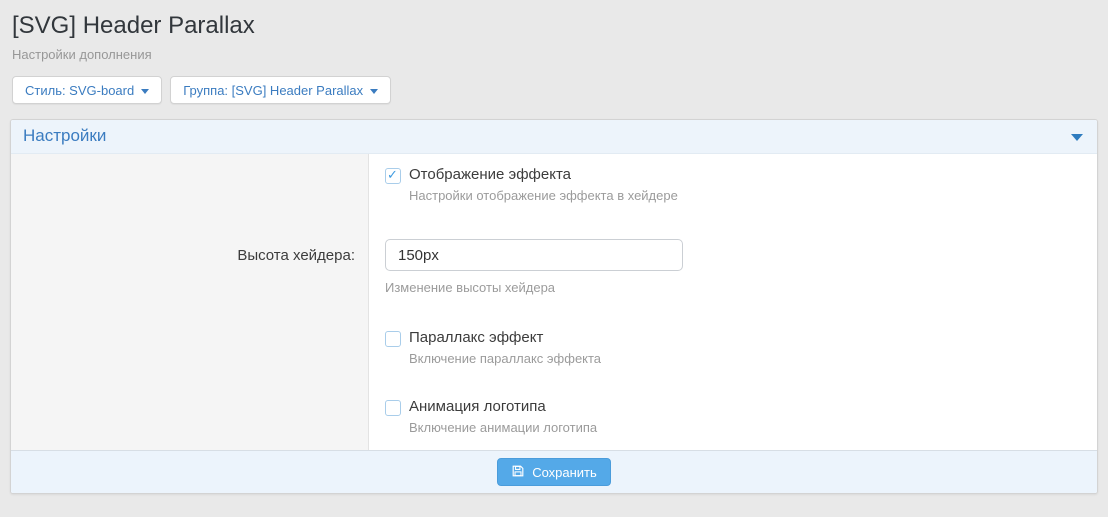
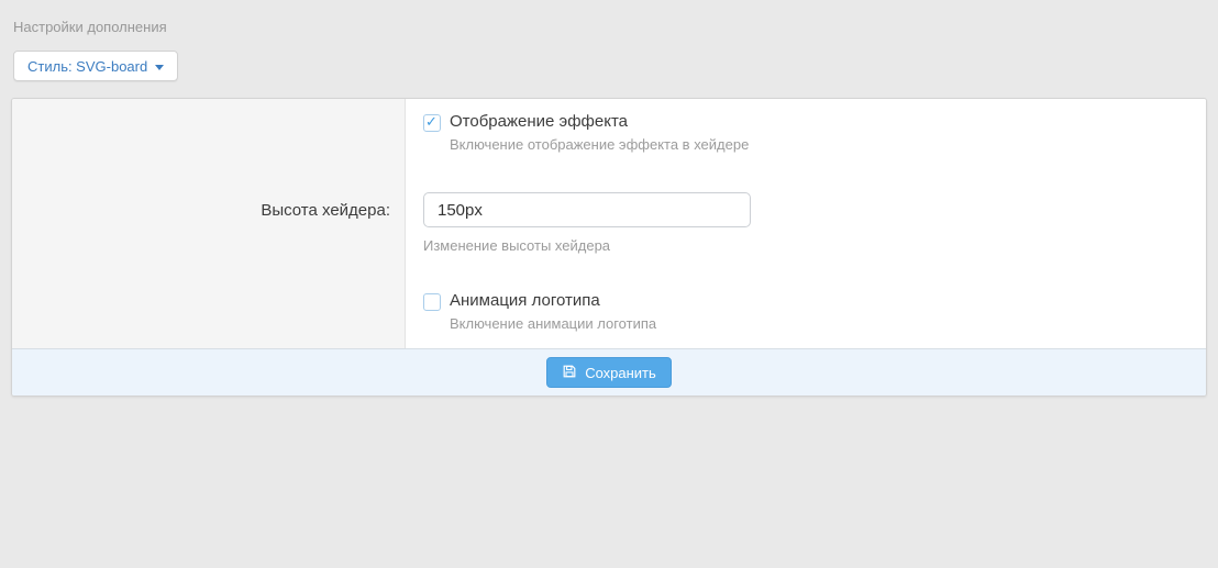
- [SVG] Header Parallax
  Настройки дополнения
  Стиль: SVG-board
- Группа: [SVG] Header Parallax
- Настройки
  Отображение эффекта
- Настройки отображение эффекта в хейдере
+ Включение отображение эффекта в хейдере
  Высота хейдера:
  150px
  Изменение высоты хейдера
- Параллакс эффект
- Включение параллакс эффекта
  Анимация логотипа
  Включение анимации логотипа
  Сохранить
